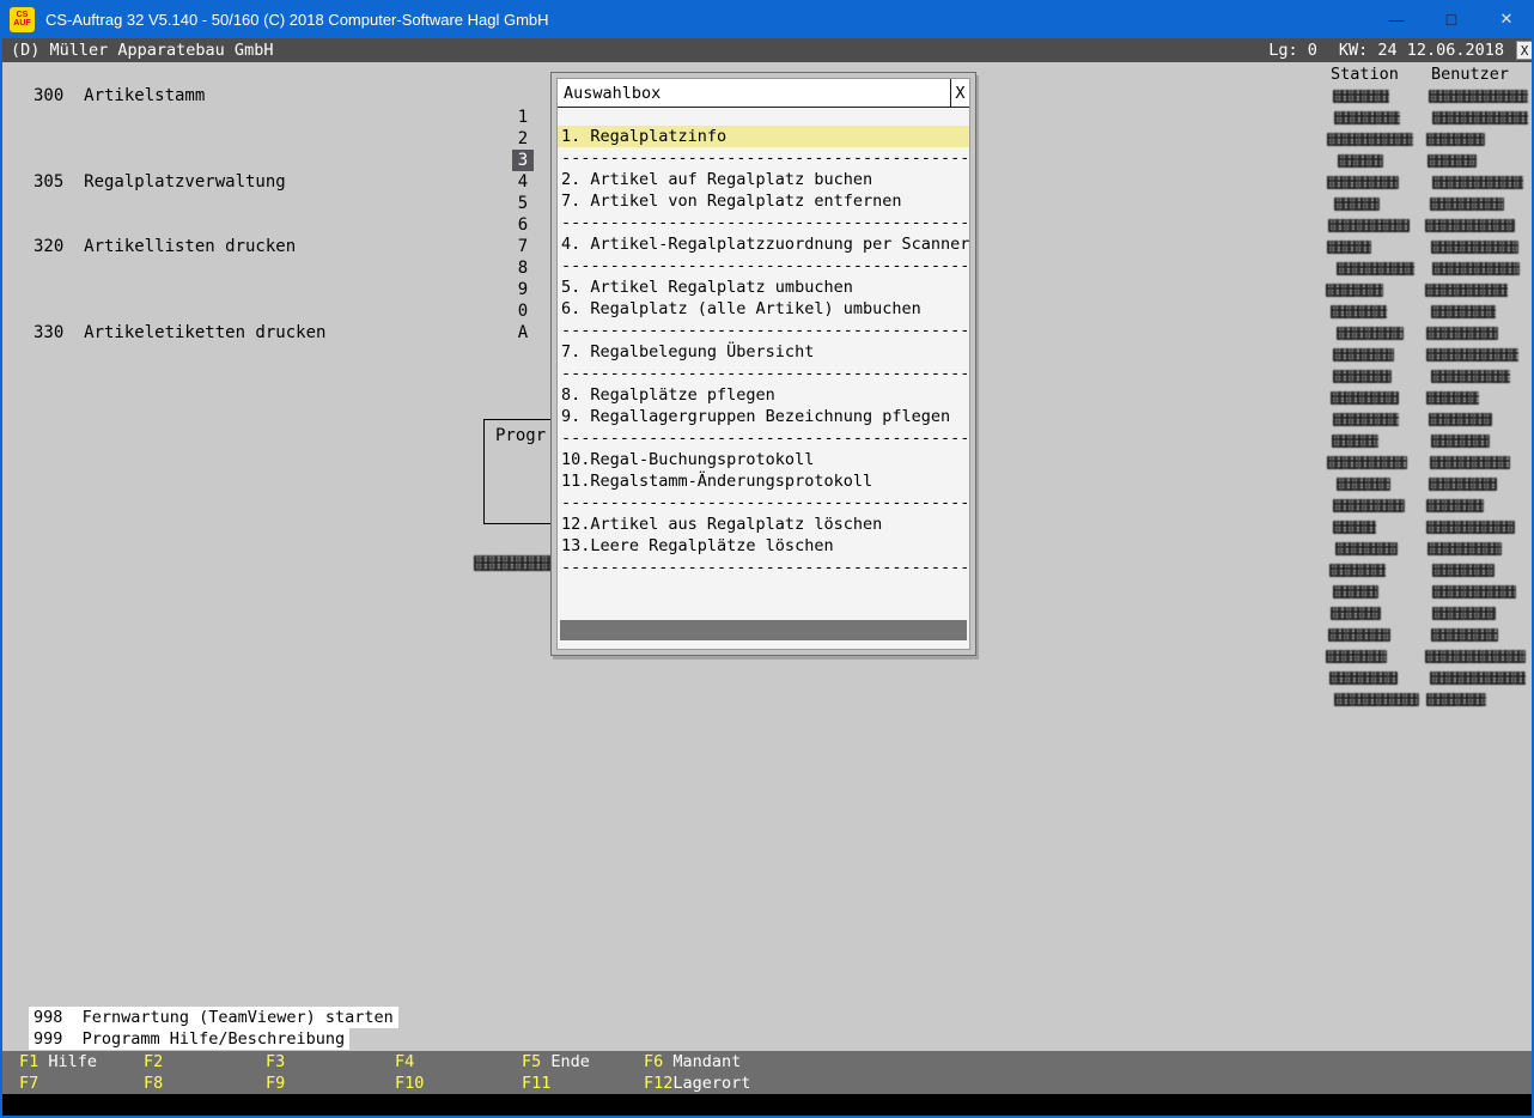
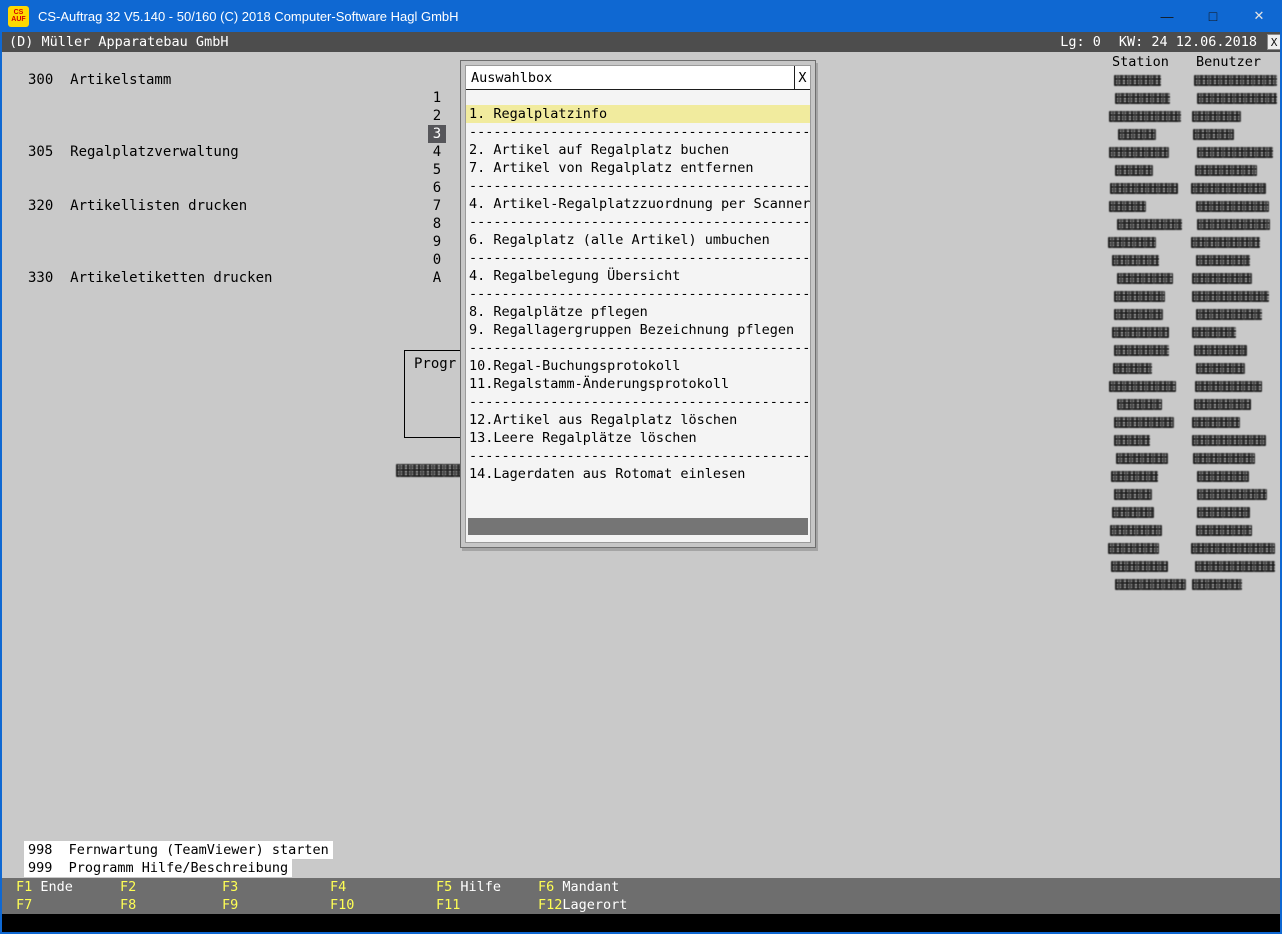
  CS-Auftrag 32 V5.140 - 50/160 (C) 2018 Computer-Software Hagl GmbH
  —
  □
  ✕
  (D) Müller Apparatebau GmbH
  Lg: 0
  KW: 24 12.06.2018
  X
  300 Artikelstamm
  305 Regalplatzverwaltung
  320 Artikellisten drucken
  330 Artikeletiketten drucken
  1
  2
  3
  4
  5
  6
  7
  8
  9
  0
  A
  Station
  Benutzer
  Progr
  Auswahlbox
  X
  1. Regalplatzinfo
  ------------------------------------------
  2. Artikel auf Regalplatz buchen
  7. Artikel von Regalplatz entfernen
  ------------------------------------------
  4. Artikel-Regalplatzzuordnung per Scanner
  ------------------------------------------
- 5. Artikel Regalplatz umbuchen
  6. Regalplatz (alle Artikel) umbuchen
  ------------------------------------------
- 7. Regalbelegung Übersicht
+ 4. Regalbelegung Übersicht
  ------------------------------------------
  8. Regalplätze pflegen
  9. Regallagergruppen Bezeichnung pflegen
  ------------------------------------------
  10.Regal-Buchungsprotokoll
  11.Regalstamm-Änderungsprotokoll
  ------------------------------------------
  12.Artikel aus Regalplatz löschen
  13.Leere Regalplätze löschen
  ------------------------------------------
+ 14.Lagerdaten aus Rotomat einlesen
  998 Fernwartung (TeamViewer) starten
  999 Programm Hilfe/Beschreibung
- F1 Hilfe
+ F1 Ende
  F2
  F3
  F4
- F5 Ende
+ F5 Hilfe
  F6 Mandant
  F7
  F8
  F9
  F10
  F11
  F12Lagerort
